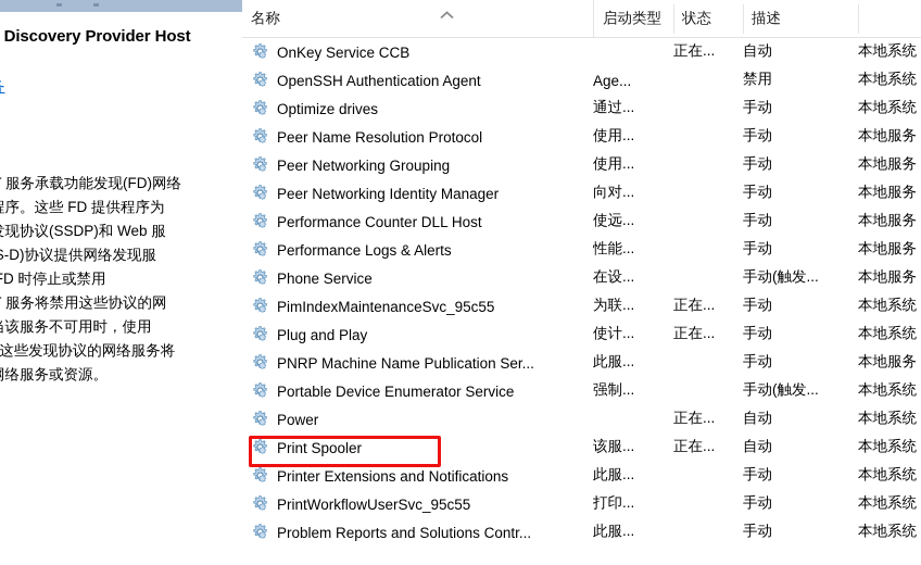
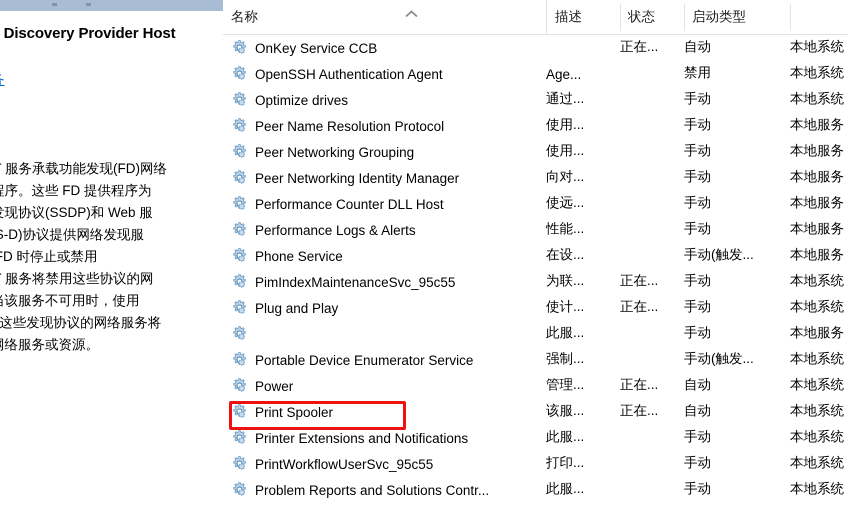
  Discovery Provider Host
  现协议(SSDP)和 Web 服
  这些发现协议的网络服务将
  名称
- 启动类型
+ 描述
  状态
- 描述
+ 启动类型
  OnKey Service CCB
  正在...
  自动
  本地系统
  OpenSSH Authentication Agent
  Age...
  禁用
  本地系统
  Optimize drives
  通过...
  手动
  本地系统
  Peer Name Resolution Protocol
  使用...
  手动
  本地服务
  Peer Networking Grouping
  使用...
  手动
  本地服务
  Peer Networking Identity Manager
  向对...
  手动
  本地服务
  Performance Counter DLL Host
  使远...
  手动
  本地服务
  Performance Logs & Alerts
  性能...
  手动
  本地服务
  Phone Service
  在设...
  手动(触发...
  本地服务
  PimIndexMaintenanceSvc_95c55
  为联...
  正在...
  手动
  本地系统
  Plug and Play
  使计...
  正在...
  手动
  本地系统
- PNRP Machine Name Publication Ser...
  此服...
  手动
  本地服务
  Portable Device Enumerator Service
  强制...
  手动(触发...
  本地系统
  Power
+ 管理...
  正在...
  自动
  本地系统
  Print Spooler
  该服...
  正在...
  自动
  本地系统
  Printer Extensions and Notifications
  此服...
  手动
  本地系统
  PrintWorkflowUserSvc_95c55
  打印...
  手动
  本地系统
  Problem Reports and Solutions Contr...
  此服...
  手动
  本地系统
